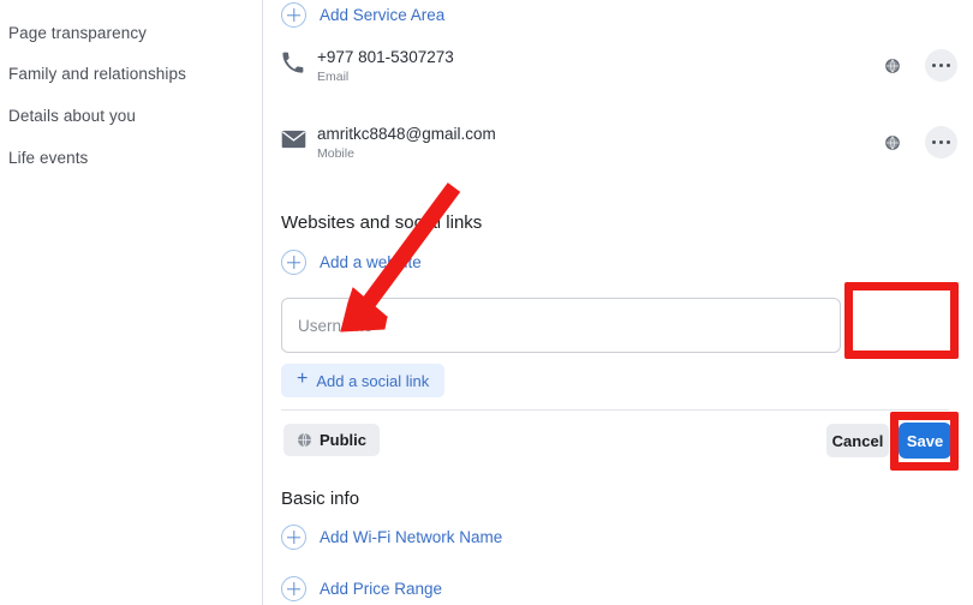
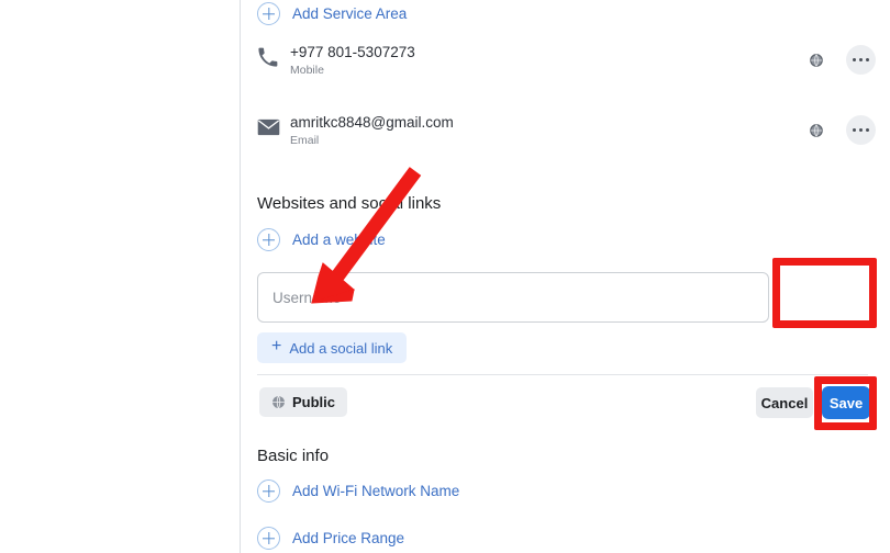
- Page transparency
- Family and relationships
- Details about you
- Life events
  Add Service Area
  +977 801-5307273
- Email
+ Mobile
  amritkc8848@gmail.com
- Mobile
+ Email
  Websites and sol links
  Add a wete
  +
  Add a social link
  Public
  Cancel
  Save
  Basic info
  Add Wi-Fi Network Name
  Add Price Range
